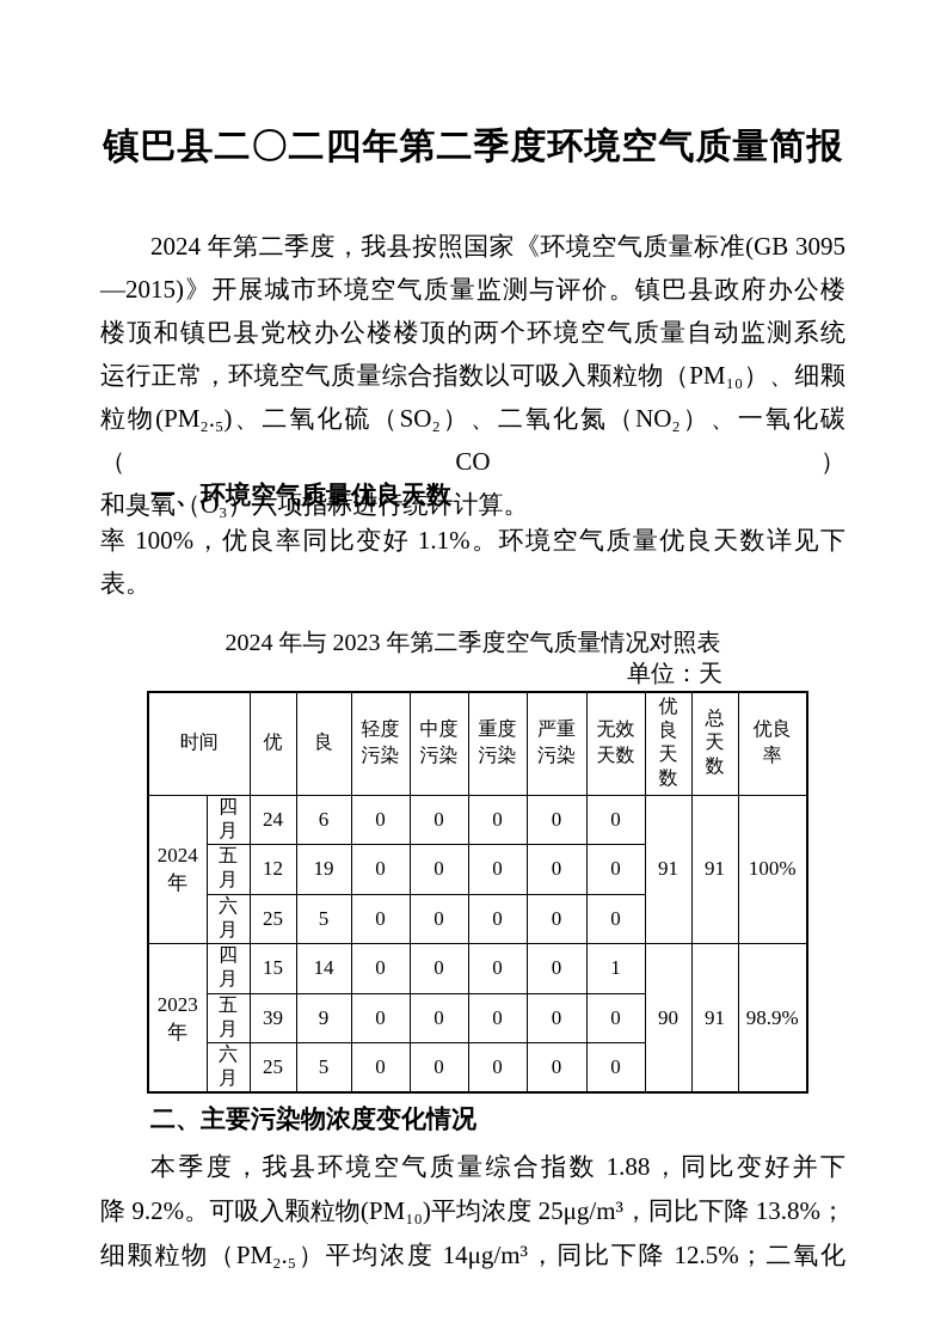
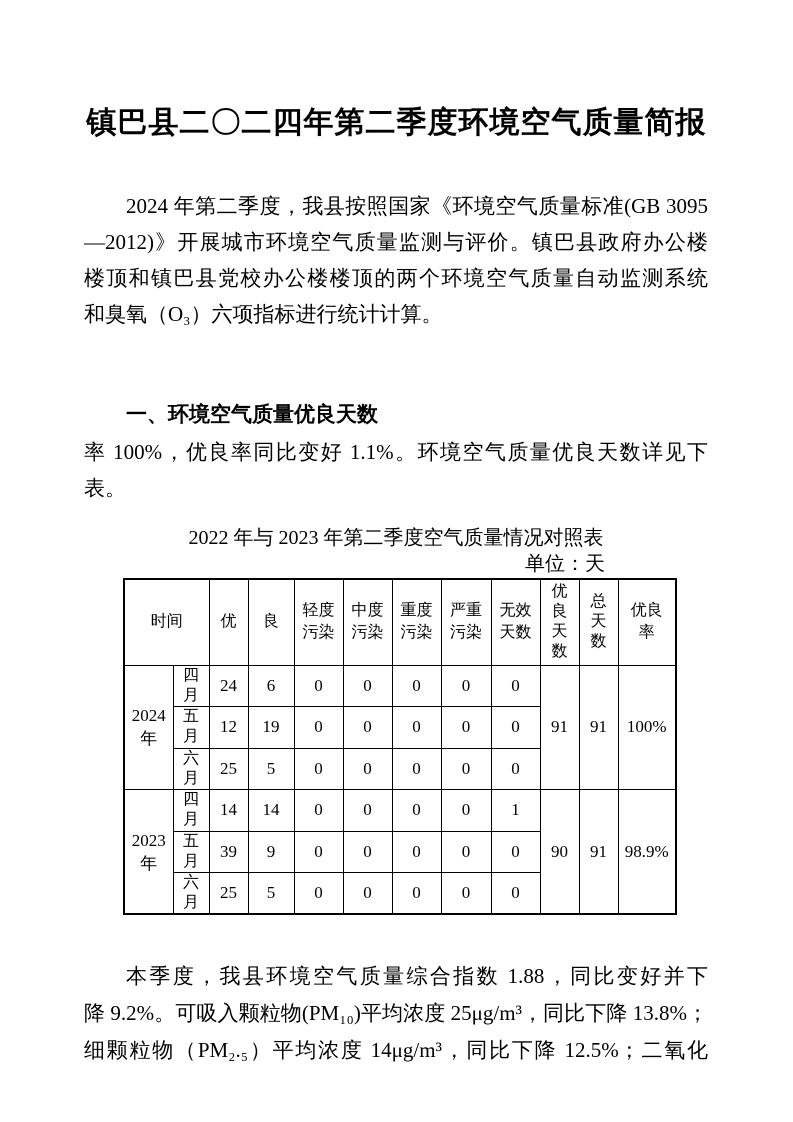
  镇巴县二〇二四年第二季度环境空气质量简报
  2024 年第二季度，我县按照国家《环境空气质量标准(GB 3095
- —2015)》开展城市环境空气质量监测与评价。镇巴县政府办公楼
+ —2012)》开展城市环境空气质量监测与评价。镇巴县政府办公楼
  楼顶和镇巴县党校办公楼楼顶的两个环境空气质量自动监测系统
- 运行正常，环境空气质量综合指数以可吸入颗粒物（PM₁₀）、细颗
- 粒物(PM₂.₅)、二氧化硫（SO₂）、二氧化氮（NO₂）、一氧化碳（CO）
  和臭氧（O₃）六项指标进行统计计算。
  一、环境空气质量优良天数
  率 100%，优良率同比变好 1.1%。环境空气质量优良天数详见下
  表。
- 2024 年与 2023 年第二季度空气质量情况对照表
+ 2022 年与 2023 年第二季度空气质量情况对照表
  单位：天
  时间	优	良	轻度污染	中度污染	重度污染	严重污染	无效天数	优良天数	总天数	优良率
  2024年	四月	24	6	0	0	0	0	0	91	91	100%
  五月	12	19	0	0	0	0	0
  六月	25	5	0	0	0	0	0
- 2023年	四月	15	14	0	0	0	0	1	90	91	98.9%
+ 2023年	四月	14	14	0	0	0	0	1	90	91	98.9%
  五月	39	9	0	0	0	0	0
  六月	25	5	0	0	0	0	0
- 二、主要污染物浓度变化情况
  本季度，我县环境空气质量综合指数 1.88，同比变好并下
  降 9.2%。可吸入颗粒物(PM₁₀)平均浓度 25μg/m³，同比下降 13.8%；
  细颗粒物（PM₂.₅）平均浓度 14μg/m³，同比下降 12.5%；二氧化
